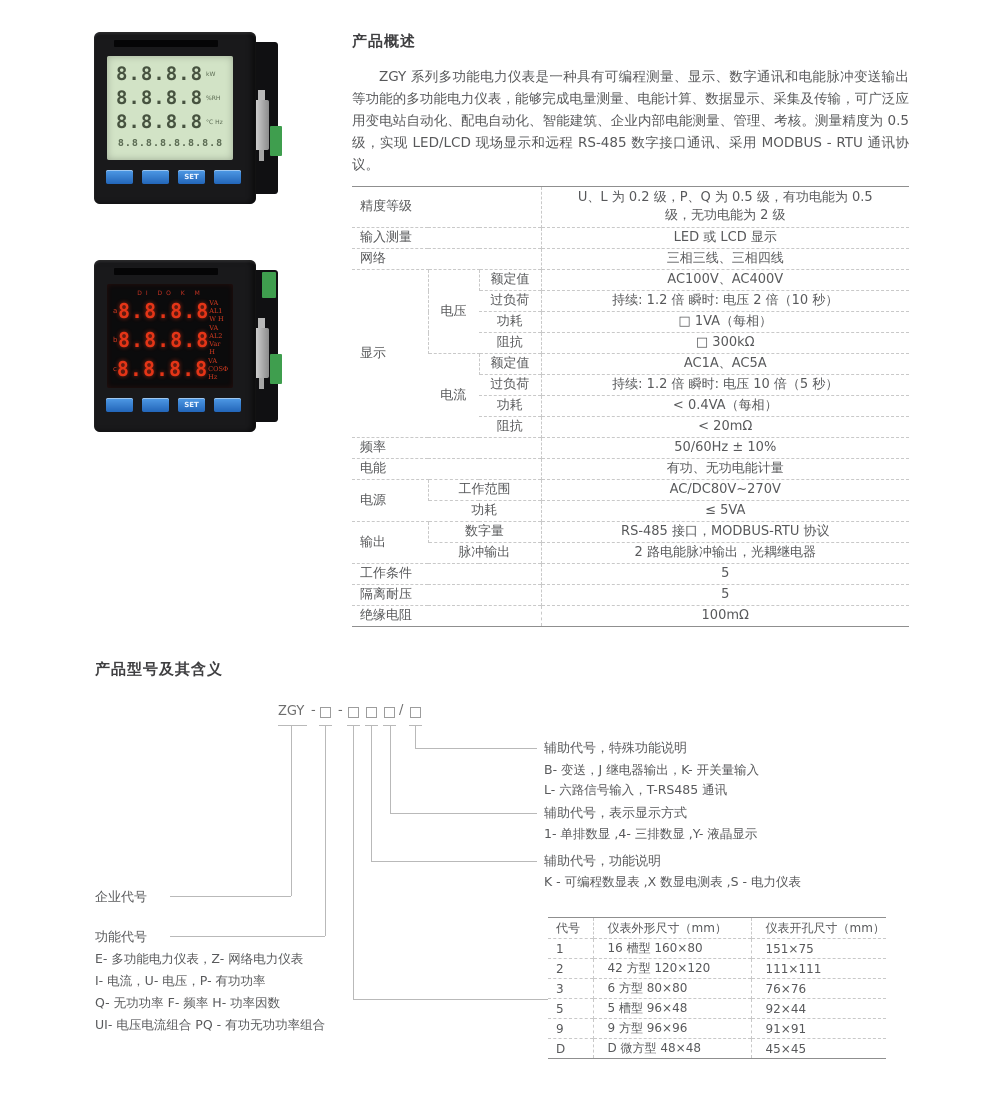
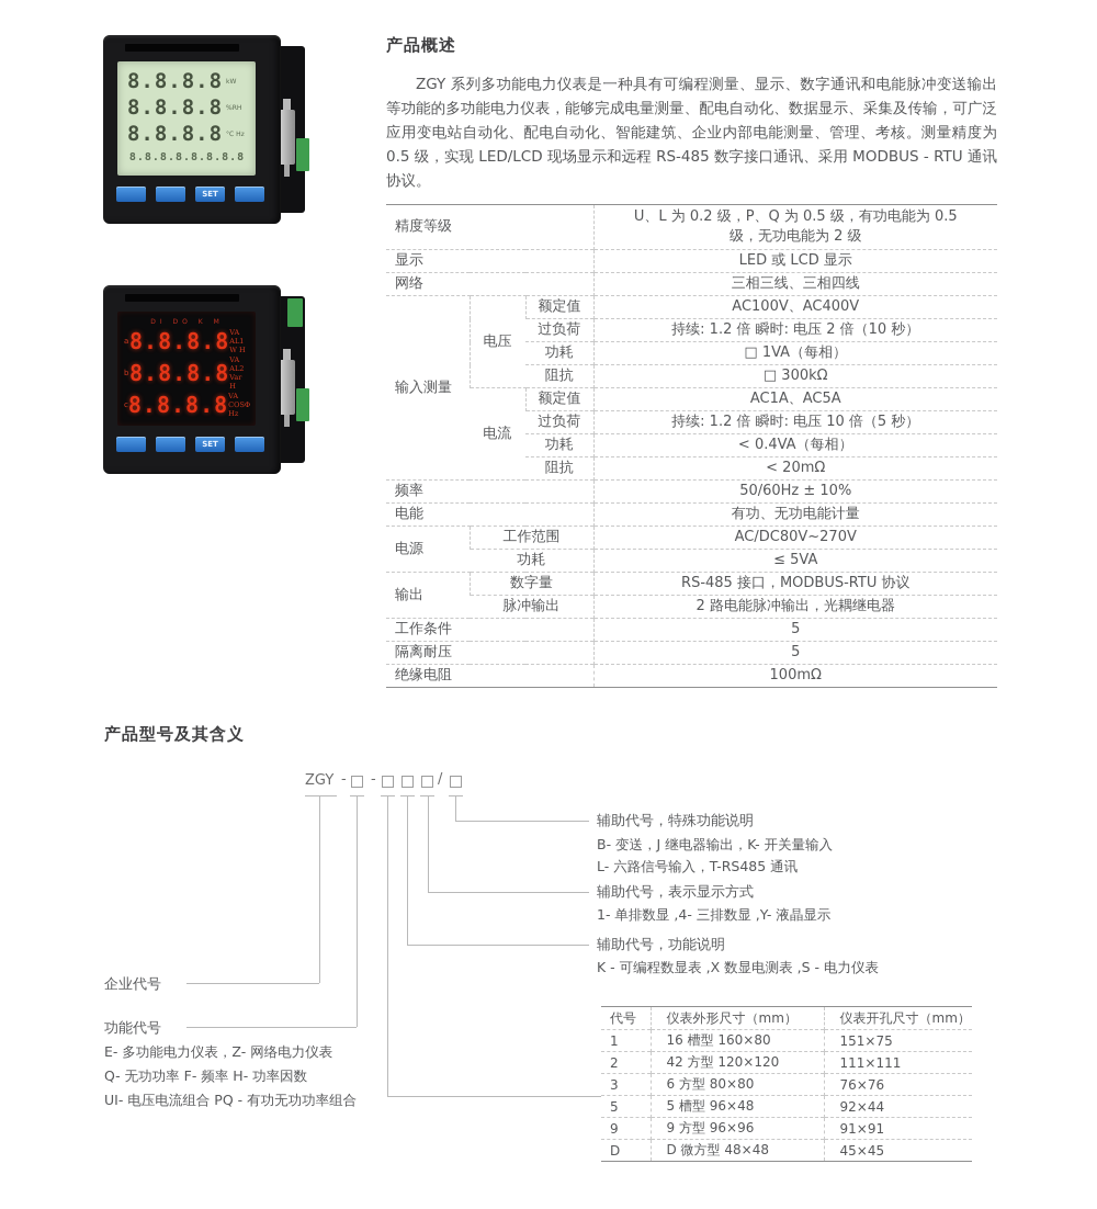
  8.8.8.8
  8.8.8.8
  8.8.8.8
  8.8.8.8.8.8.8.8
  SET
  a
  8.8.8.8
  VA AL1
  W H
  b
  8.8.8.8
  VA AL2
  Var H
  c
  8.8.8.8
  VA
  COSΦ Hz
  SET
  产品概述
- ZGY 系列多功能电力仪表是一种具有可编程测量、显示、数字通讯和电能脉冲变送输出等功能的多功能电力仪表，能够完成电量测量、电能计算、数据显示、采集及传输，可广泛应用变电站自动化、配电自动化、智能建筑、企业内部电能测量、管理、考核。测量精度为 0.5 级，实现 LED/LCD 现场显示和远程 RS-485 数字接口通讯、采用 MODBUS - RTU 通讯协议。
+ ZGY 系列多功能电力仪表是一种具有可编程测量、显示、数字通讯和电能脉冲变送输出等功能的多功能电力仪表，能够完成电量测量、配电自动化、数据显示、采集及传输，可广泛应用变电站自动化、配电自动化、智能建筑、企业内部电能测量、管理、考核。测量精度为 0.5 级，实现 LED/LCD 现场显示和远程 RS-485 数字接口通讯、采用 MODBUS - RTU 通讯协议。
  精度等级	U、L 为 0.2 级，P、Q 为 0.5 级，有功电能为 0.5 级，无功电能为 2 级
- 输入测量	LED 或 LCD 显示
+ 显示	LED 或 LCD 显示
  网络	三相三线、三相四线
- 显示	电压	额定值	AC100V、AC400V
+ 输入测量	电压	额定值	AC100V、AC400V
  过负荷	持续: 1.2 倍 瞬时: 电压 2 倍（10 秒）
  功耗	□ 1VA（每相）
  阻抗	□ 300kΩ
  电流	额定值	AC1A、AC5A
  过负荷	持续: 1.2 倍 瞬时: 电压 10 倍（5 秒）
  功耗	< 0.4VA（每相）
  阻抗	< 20mΩ
  频率	50/60Hz ± 10%
  电能	有功、无功电能计量
  电源	工作范围	AC/DC80V~270V
  功耗	≤ 5VA
  输出	数字量	RS-485 接口，MODBUS-RTU 协议
  脉冲输出	2 路电能脉冲输出，光耦继电器
  工作条件	5
  隔离耐压	5
  绝缘电阻	100mΩ
  产品型号及其含义
  ZGY
  -
  -
  /
  辅助代号，特殊功能说明
  B- 变送，J 继电器输出，K- 开关量输入
  L- 六路信号输入，T-RS485 通讯
  辅助代号，表示显示方式
  1- 单排数显 ,4- 三排数显 ,Y- 液晶显示
  辅助代号，功能说明
  K - 可编程数显表 ,X 数显电测表 ,S - 电力仪表
  企业代号
  功能代号
  E- 多功能电力仪表，Z- 网络电力仪表
- I- 电流，U- 电压，P- 有功功率
  Q- 无功功率 F- 频率 H- 功率因数
  UI- 电压电流组合 PQ - 有功无功功率组合
  代号	仪表外形尺寸（mm）	仪表开孔尺寸（mm）
  1	16 槽型 160×80	151×75
  2	42 方型 120×120	111×111
  3	6 方型 80×80	76×76
  5	5 槽型 96×48	92×44
  9	9 方型 96×96	91×91
  D	D 微方型 48×48	45×45
